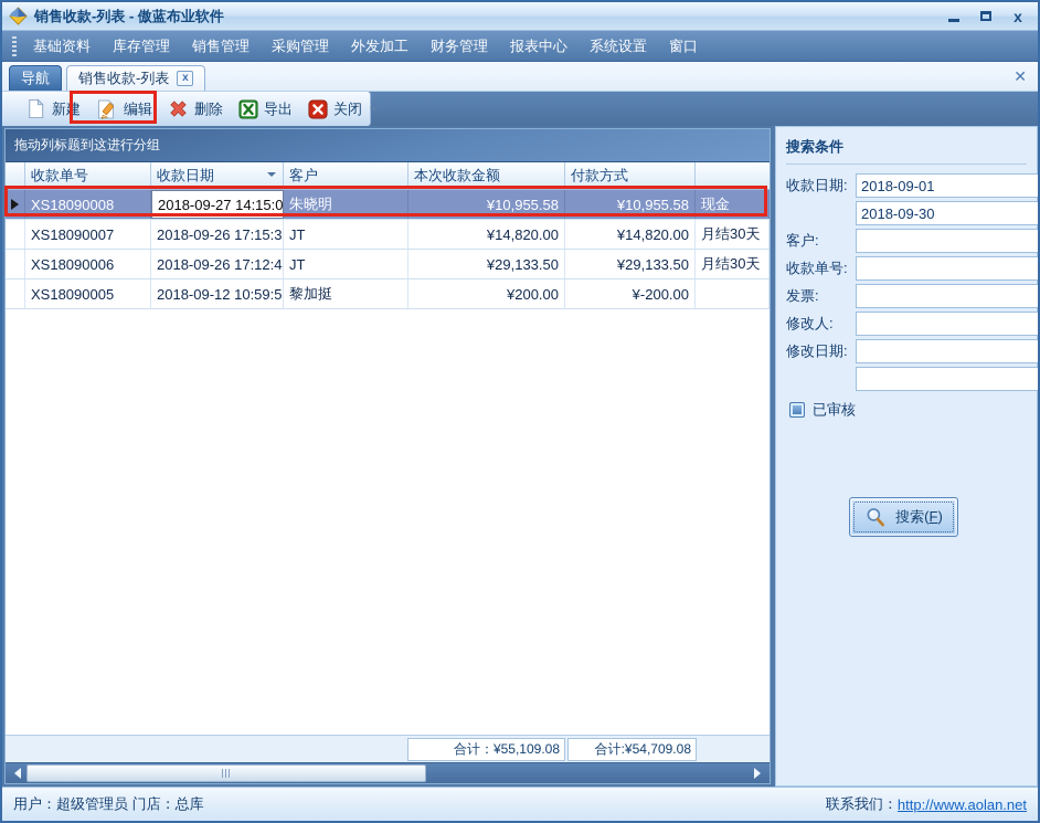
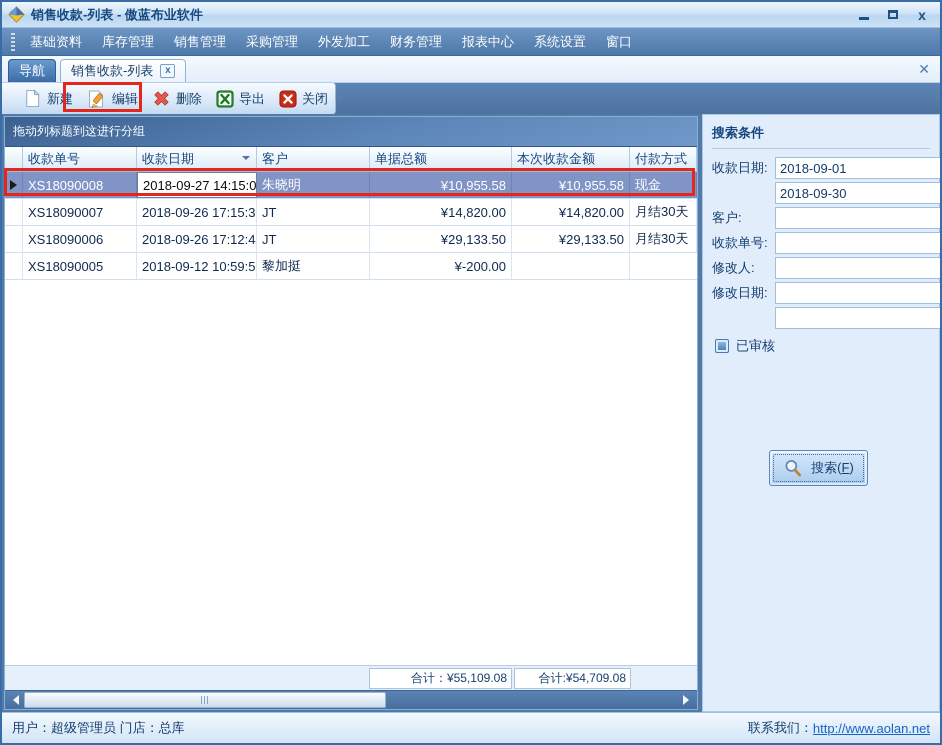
  销售收款-列表 - 傲蓝布业软件
  x
  基础资料
  库存管理
  销售管理
  采购管理
  外发加工
  财务管理
  报表中心
  系统设置
  窗口
  导航
  销售收款-列表
  x
  ✕
  新建
  编辑
  删除
  导出
  关闭
  拖动列标题到这进行分组
  收款单号
  收款日期
  客户
+ 单据总额
  本次收款金额
  付款方式
  XS18090008
  2018-09-27 14:15:0
  朱晓明
  ¥10,955.58
  ¥10,955.58
  现金
  XS18090007
  2018-09-26 17:15:3
  JT
  ¥14,820.00
  ¥14,820.00
  月结30天
  XS18090006
  2018-09-26 17:12:4
  JT
  ¥29,133.50
  ¥29,133.50
  月结30天
  XS18090005
  2018-09-12 10:59:5
  黎加挺
- ¥200.00
  ¥-200.00
  合计：¥55,109.08
  合计:¥54,709.08
  搜索条件
  收款日期:
  2018-09-01
  2018-09-30
  客户:
  收款单号:
- 发票:
  修改人:
  修改日期:
  已审核
  搜索(F)
  用户：超级管理员 门店：总库
  联系我们：
  http://www.aolan.net
